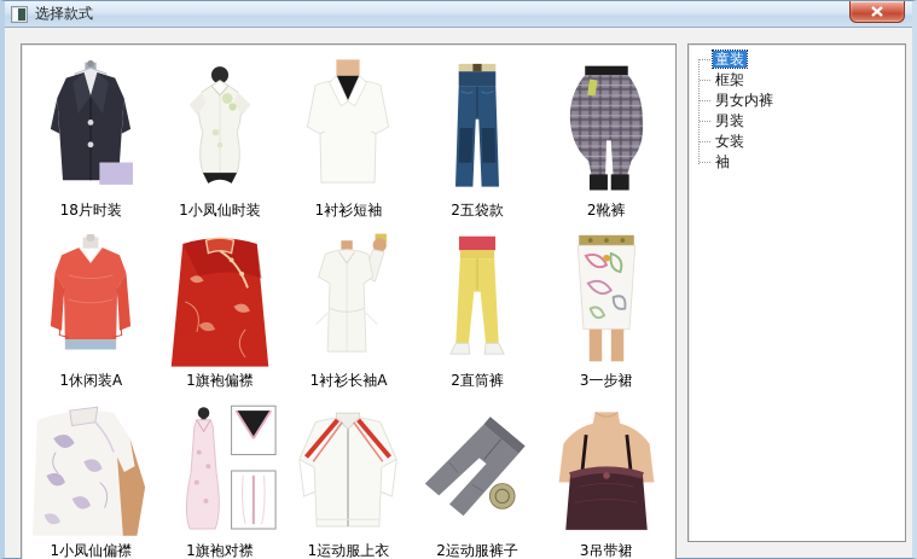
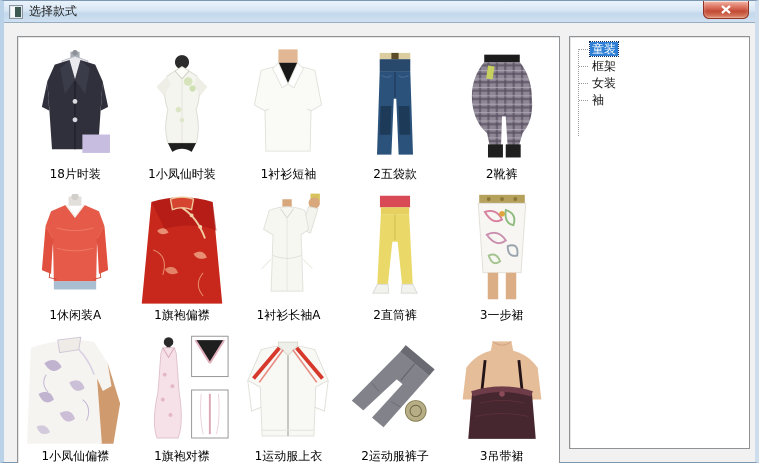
  选择款式
  18片时装
  1小凤仙时装
  1衬衫短袖
  2五袋款
  2靴裤
  1休闲装A
  1旗袍偏襟
  1衬衫长袖A
  2直筒裤
  3一步裙
  1小凤仙偏襟
  1旗袍对襟
  1运动服上衣
  2运动服裤子
  3吊带裙
  童装
  框架
- 男女内裤
- 男装
  女装
  袖
